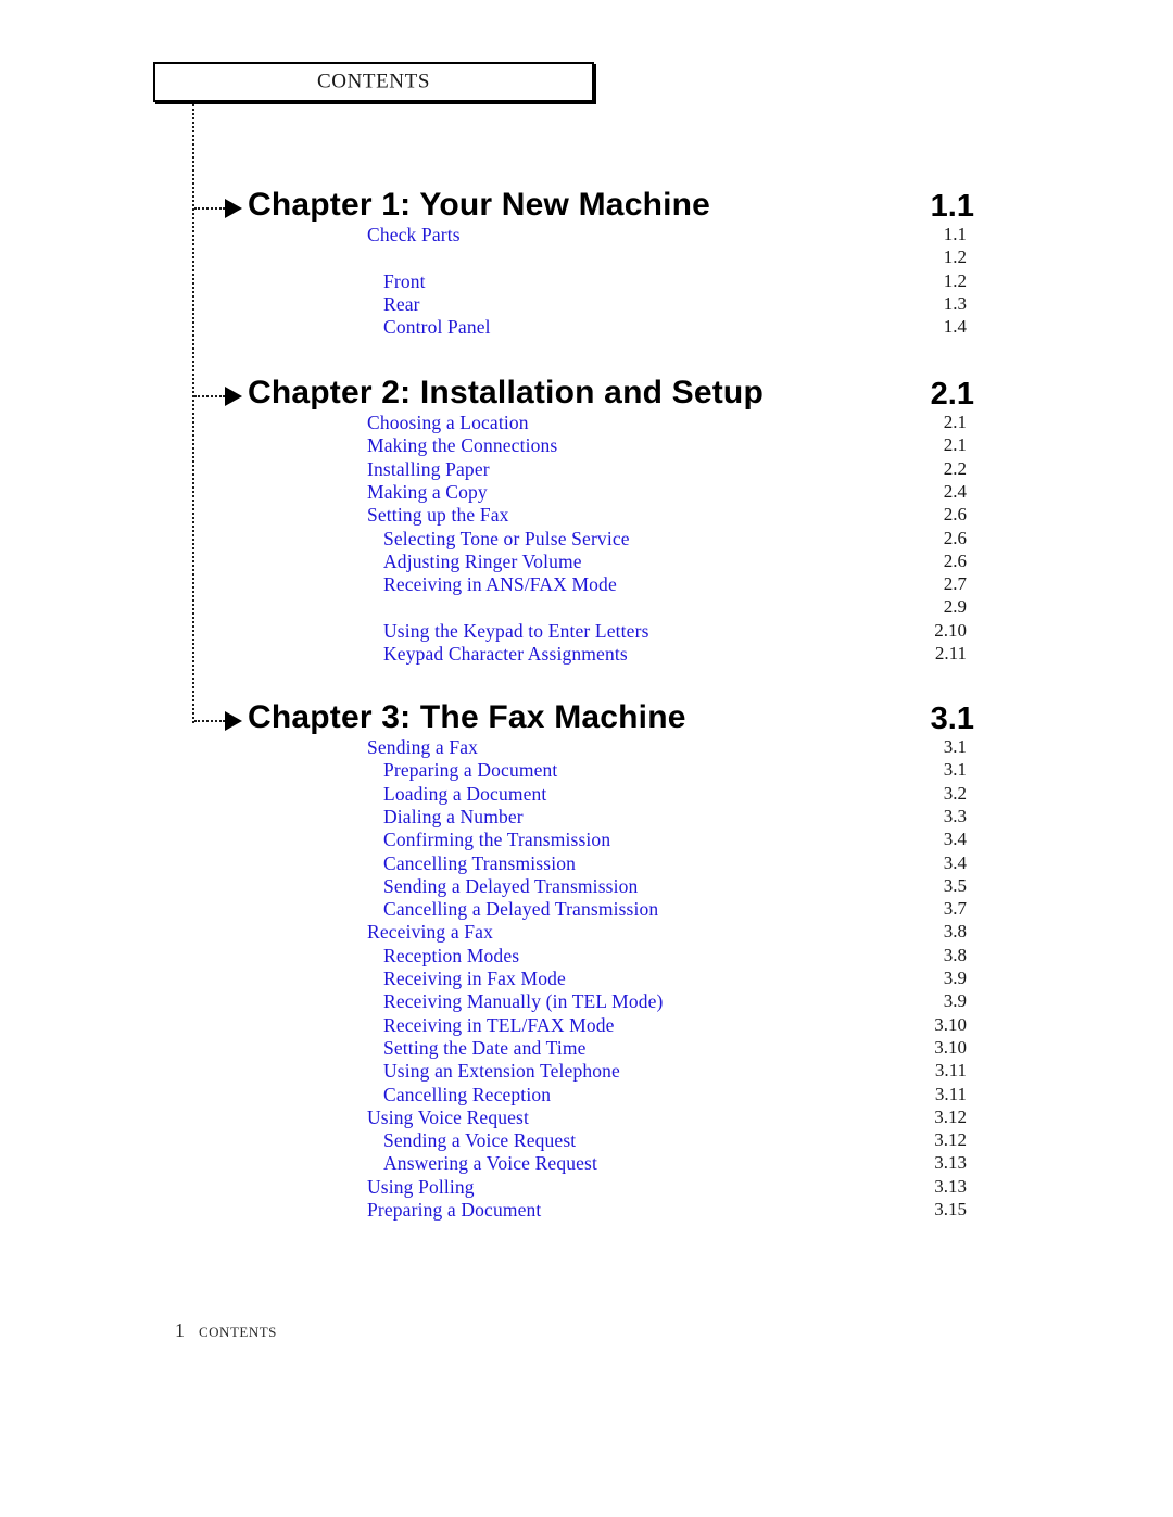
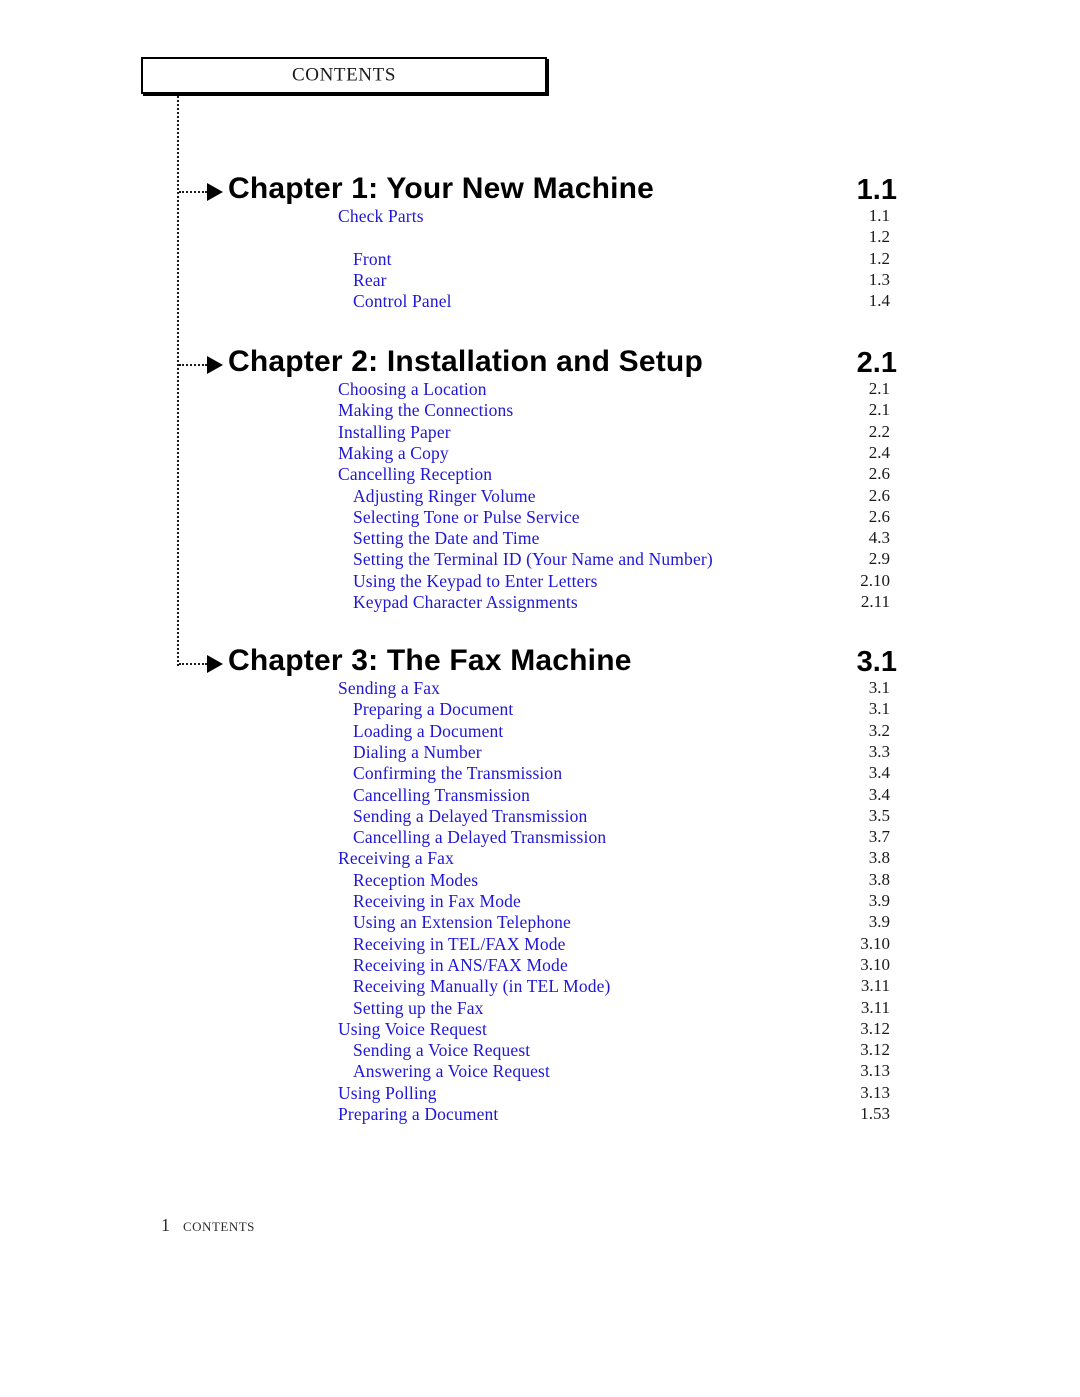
  CONTENTS
  Chapter 1: Your New Machine
  1.1
  Check Parts
  1.1
  1.2
  Front
  1.2
  Rear
  1.3
  Control Panel
  1.4
  Chapter 2: Installation and Setup
  2.1
  Choosing a Location
  2.1
  Making the Connections
  2.1
  Installing Paper
  2.2
  Making a Copy
  2.4
- Setting up the Fax
+ Cancelling Reception
  2.6
- Selecting Tone or Pulse Service
+ Adjusting Ringer Volume
  2.6
- Adjusting Ringer Volume
+ Selecting Tone or Pulse Service
  2.6
- Receiving in ANS/FAX Mode
+ Setting the Date and Time
- 2.7
+ 4.3
+ Setting the Terminal ID (Your Name and Number)
  2.9
  Using the Keypad to Enter Letters
  2.10
  Keypad Character Assignments
  2.11
  Chapter 3: The Fax Machine
  3.1
  Sending a Fax
  3.1
  Preparing a Document
  3.1
  Loading a Document
  3.2
  Dialing a Number
  3.3
  Confirming the Transmission
  3.4
  Cancelling Transmission
  3.4
  Sending a Delayed Transmission
  3.5
  Cancelling a Delayed Transmission
  3.7
  Receiving a Fax
  3.8
  Reception Modes
  3.8
  Receiving in Fax Mode
  3.9
- Receiving Manually (in TEL Mode)
+ Using an Extension Telephone
  3.9
  Receiving in TEL/FAX Mode
  3.10
- Setting the Date and Time
+ Receiving in ANS/FAX Mode
  3.10
- Using an Extension Telephone
+ Receiving Manually (in TEL Mode)
  3.11
- Cancelling Reception
+ Setting up the Fax
  3.11
  Using Voice Request
  3.12
  Sending a Voice Request
  3.12
  Answering a Voice Request
  3.13
  Using Polling
  3.13
  Preparing a Document
- 3.15
+ 1.53
  1
  CONTENTS
